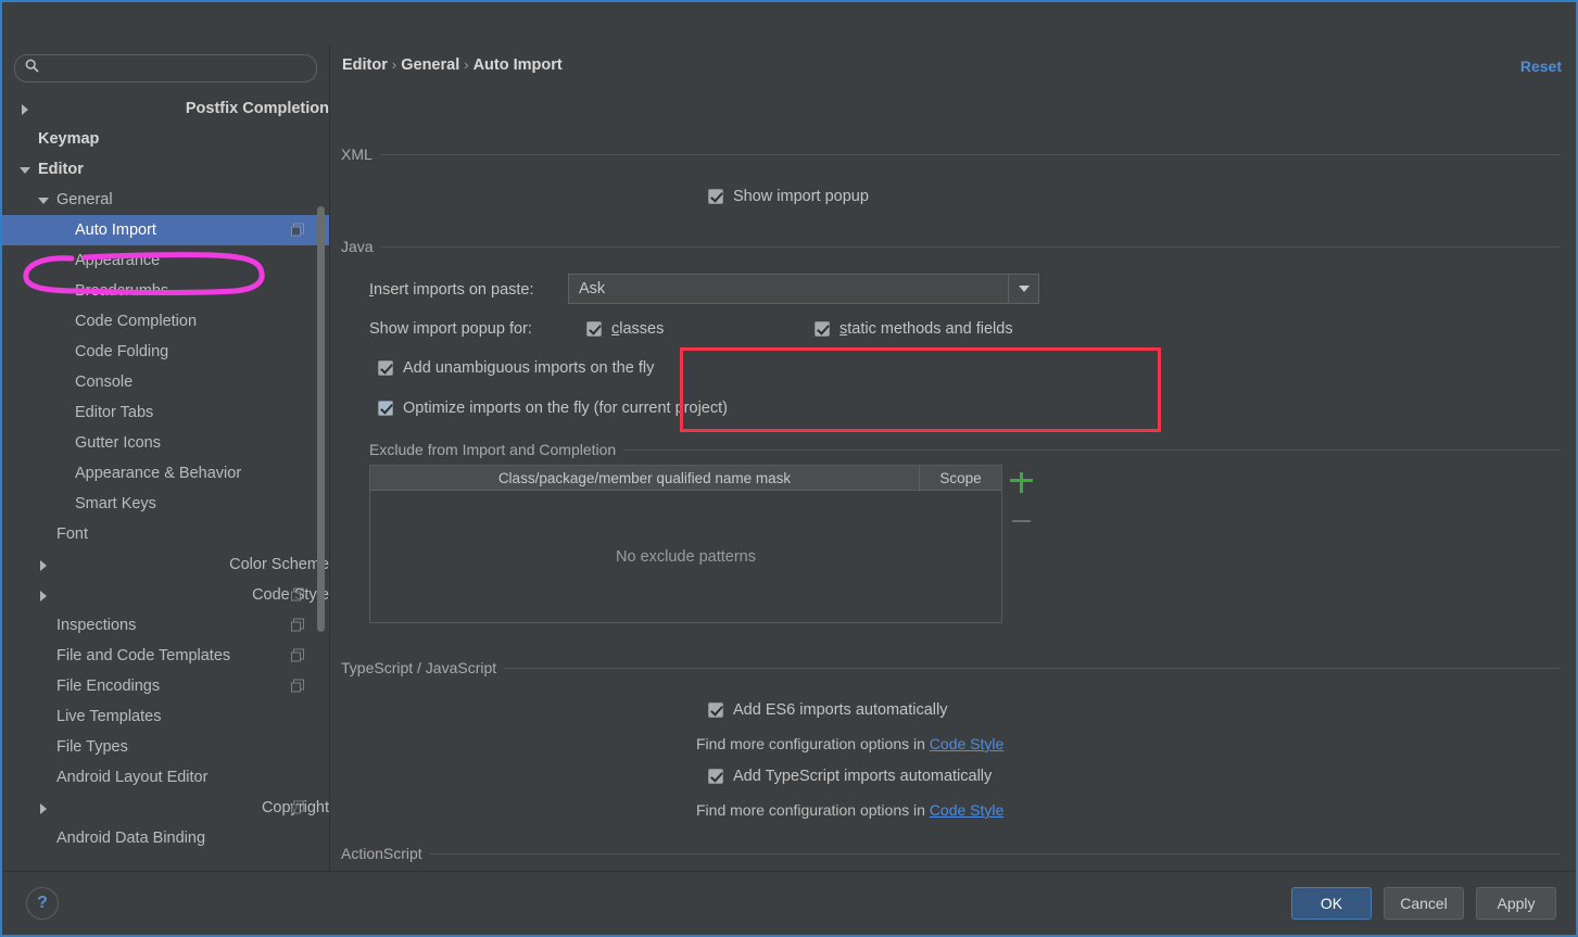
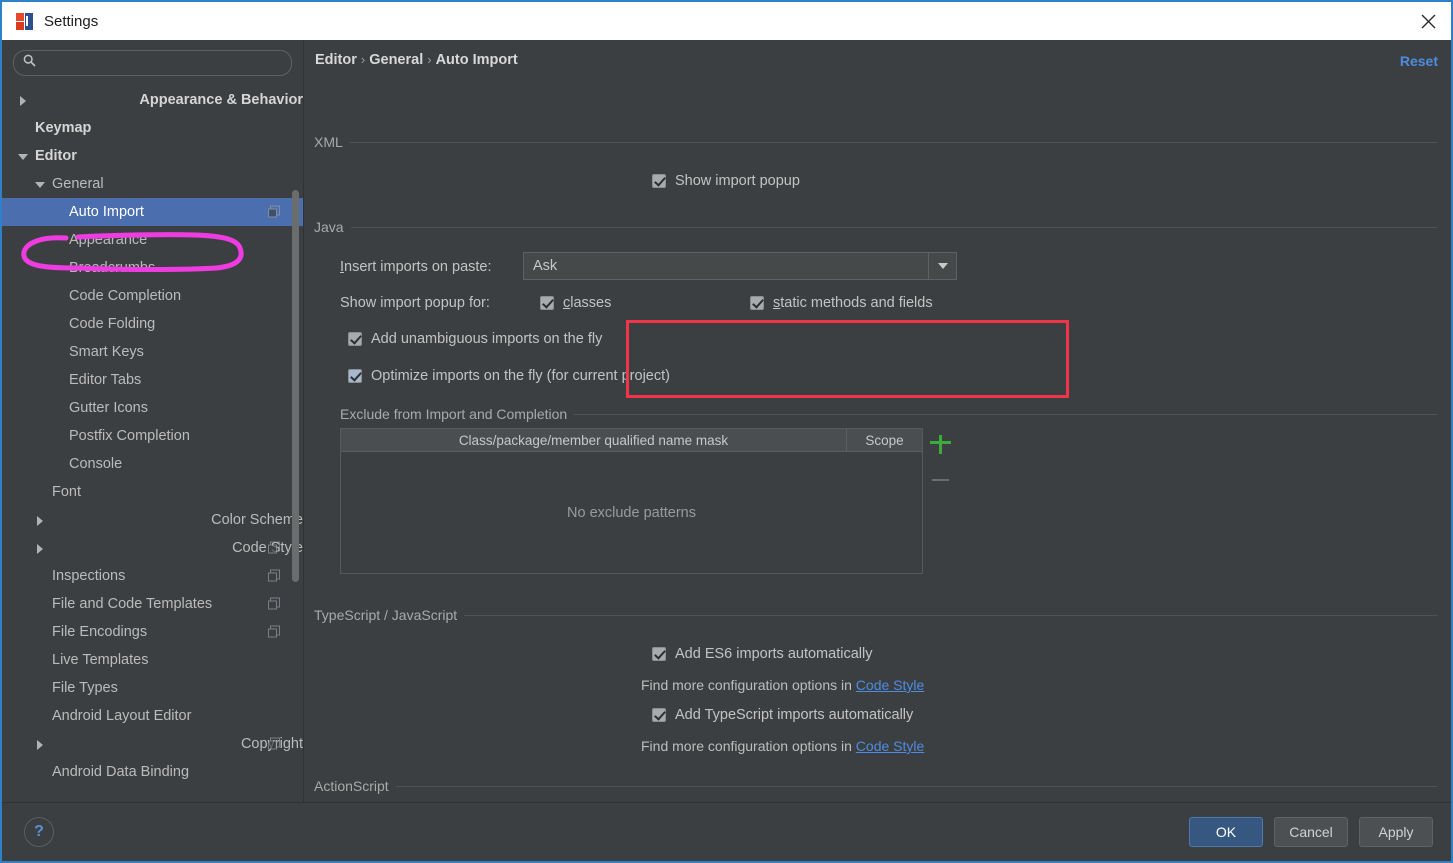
+ Settings
- Postfix Completion
+ Appearance & Behavior
  Keymap
  Editor
  General
  Auto Import
  Appearance
  Code Completion
  Code Folding
- Console
+ Smart Keys
  Editor Tabs
  Gutter Icons
- Appearance & Behavior
+ Postfix Completion
- Smart Keys
+ Console
  Font
  Color Schem
  Code Sty
  Inspections
  File and Code Templates
  File Encodings
  Live Templates
  File Types
  Android Layout Editor
  Copyright
  Android Data Binding
  Editor › General › Auto Import
  Reset
  XML
  Show import popup
  Java
  Insert imports on paste:
  Ask
  Show import popup for:
  classes
  static methods and fields
  Add unambiguous imports on the fly
  Optimize imports on the fly (for current project)
  Exclude from Import and Completion
  Class/package/member qualified name mask
  Scope
  No exclude patterns
  TypeScript / JavaScript
  Add ES6 imports automatically
  Find more configuration options in Code Style
  Add TypeScript imports automatically
  Find more configuration options in Code Style
  ActionScript
  ?
  OK
  Cancel
  Apply
